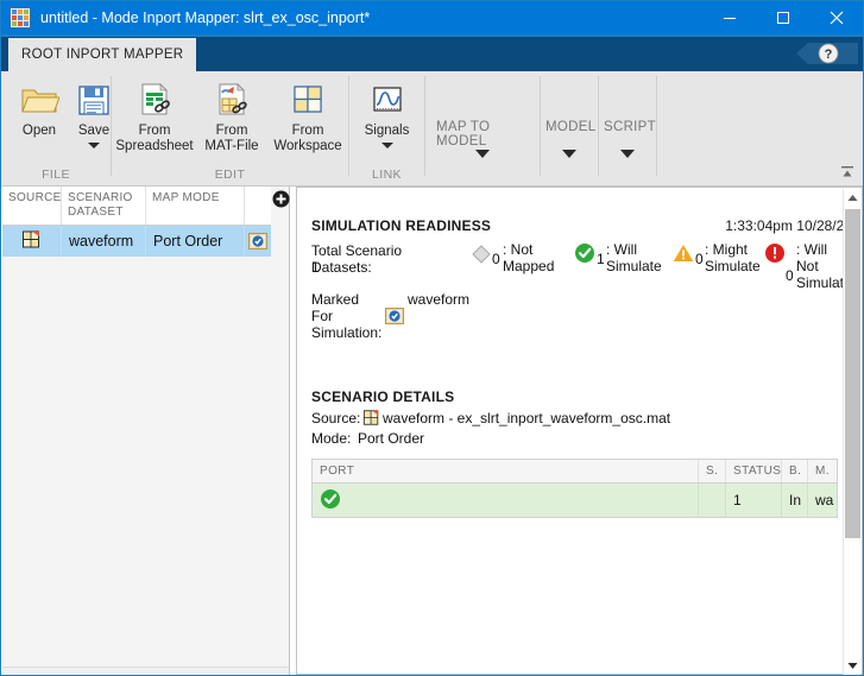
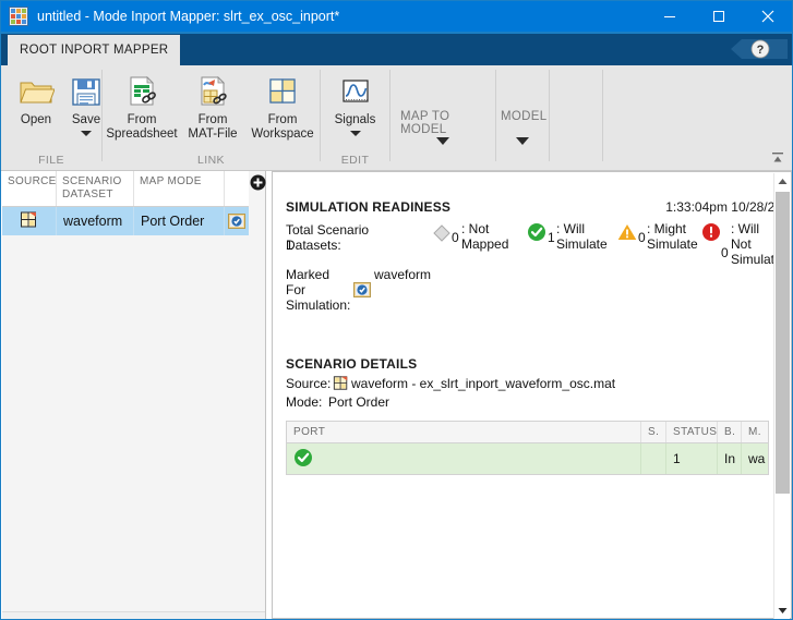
  untitled - Mode Inport Mapper: slrt_ex_osc_inport*
  ROOT INPORT MAPPER
  ?
  Open
  Save
  FILE
  From
  Spreadsheet
  From
  MAT-File
  From
  Workspace
- EDIT
+ LINK
  Signals
- LINK
+ EDIT
  MAP TO MODEL
  MODEL
- SCRIPT
  SOURCE
  SCENARIO DATASET
  MAP MODE
  waveform
  Port Order
  SIMULATION READINESS
  1:33:04pm 10/28/2
  Total Scenario Datasets:
  1
  0
  : Not
  Mapped
  1
  : Will
  Simulate
  0
  : Might
  Simulate
  0
  : Will
  Not
  Simula
  Marked
  For
  Simulation:
  waveform
  SCENARIO DETAILS
  Source:
  waveform - ex_slrt_inport_waveform_osc.mat
  Mode:
  Port Order
  PORT
  S.
  STATUS
  B.
  M.
  1
  In
  wa
